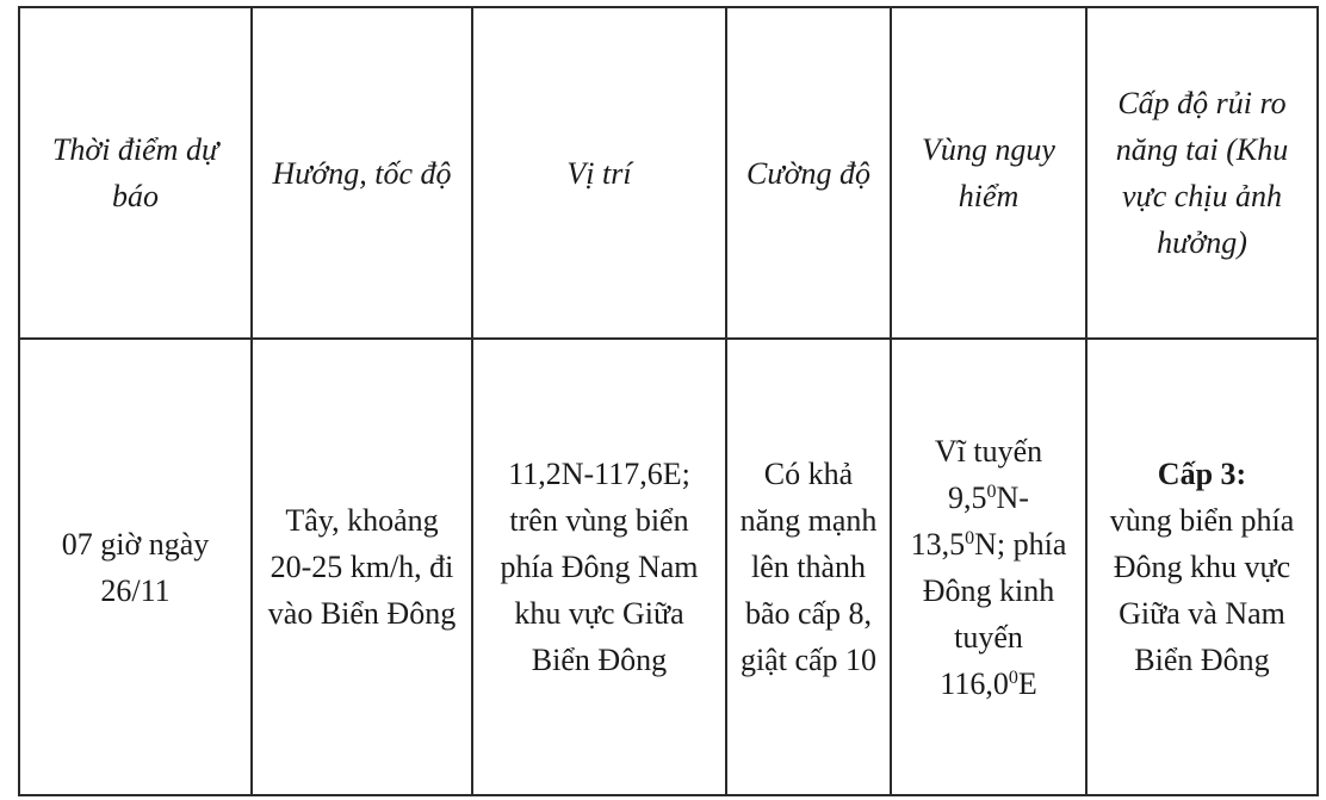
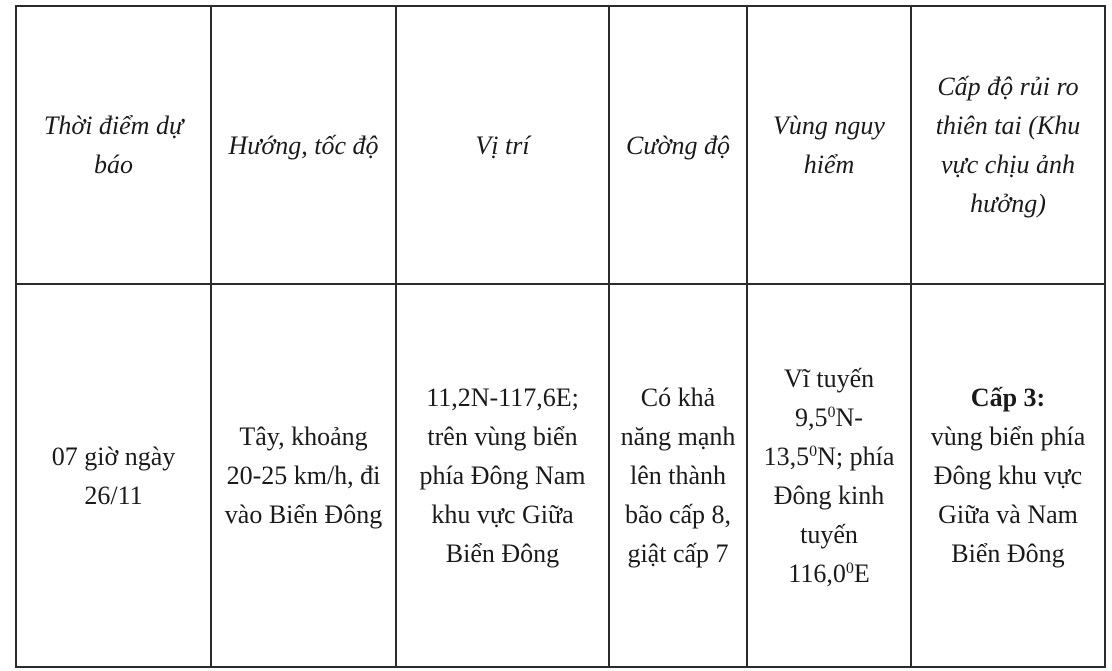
- Thời điểm dự báo	Hướng, tốc độ	Vị trí	Cường độ	Vùng nguy hiểm	Cấp độ rủi ro năng tai (Khu vực chịu ảnh hưởng)
+ Thời điểm dự báo	Hướng, tốc độ	Vị trí	Cường độ	Vùng nguy hiểm	Cấp độ rủi ro thiên tai (Khu vực chịu ảnh hưởng)
- 07 giờ ngày 26/11	Tây, khoảng 20-25 km/h, đi vào Biển Đông	11,2N-117,6E; trên vùng biển phía Đông Nam khu vực Giữa Biển Đông	Có khả năng mạnh lên thành bão cấp 8, giật cấp 10	Vĩ tuyến 9,50N-13,50N; phía Đông kinh tuyến 116,00E	Cấp 3:vùng biển phía Đông khu vực Giữa và Nam Biển Đông
+ 07 giờ ngày 26/11	Tây, khoảng 20-25 km/h, đi vào Biển Đông	11,2N-117,6E; trên vùng biển phía Đông Nam khu vực Giữa Biển Đông	Có khả năng mạnh lên thành bão cấp 8, giật cấp 7	Vĩ tuyến 9,50N-13,50N; phía Đông kinh tuyến 116,00E	Cấp 3:vùng biển phía Đông khu vực Giữa và Nam Biển Đông
